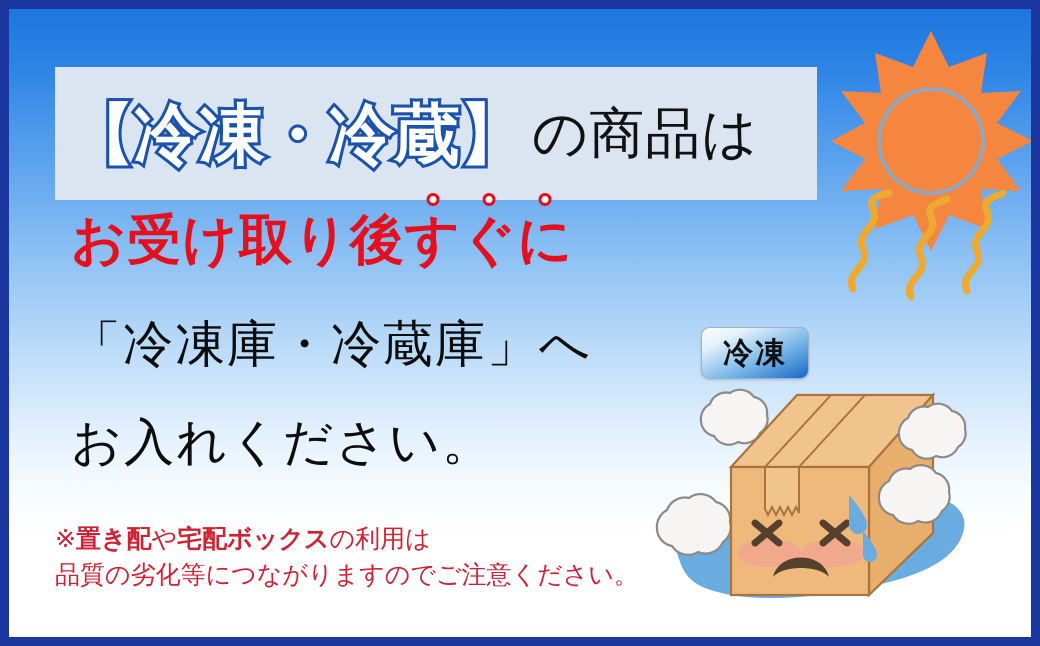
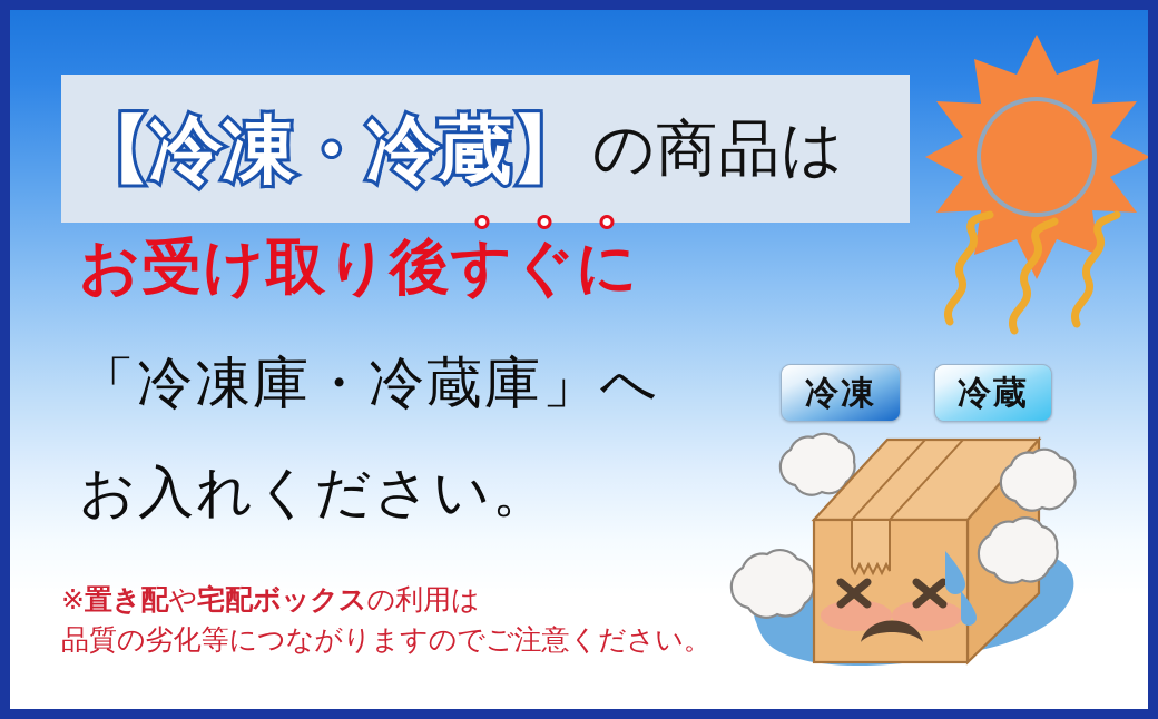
  【冷凍・冷蔵】
  の商品は
  お受け取り後すぐに
  「冷凍庫・冷蔵庫」へ
  お入れください。
  ※置き配や宅配ボックスの利用は
  品質の劣化等につながりますのでご注意ください。
  冷凍
+ 冷蔵
